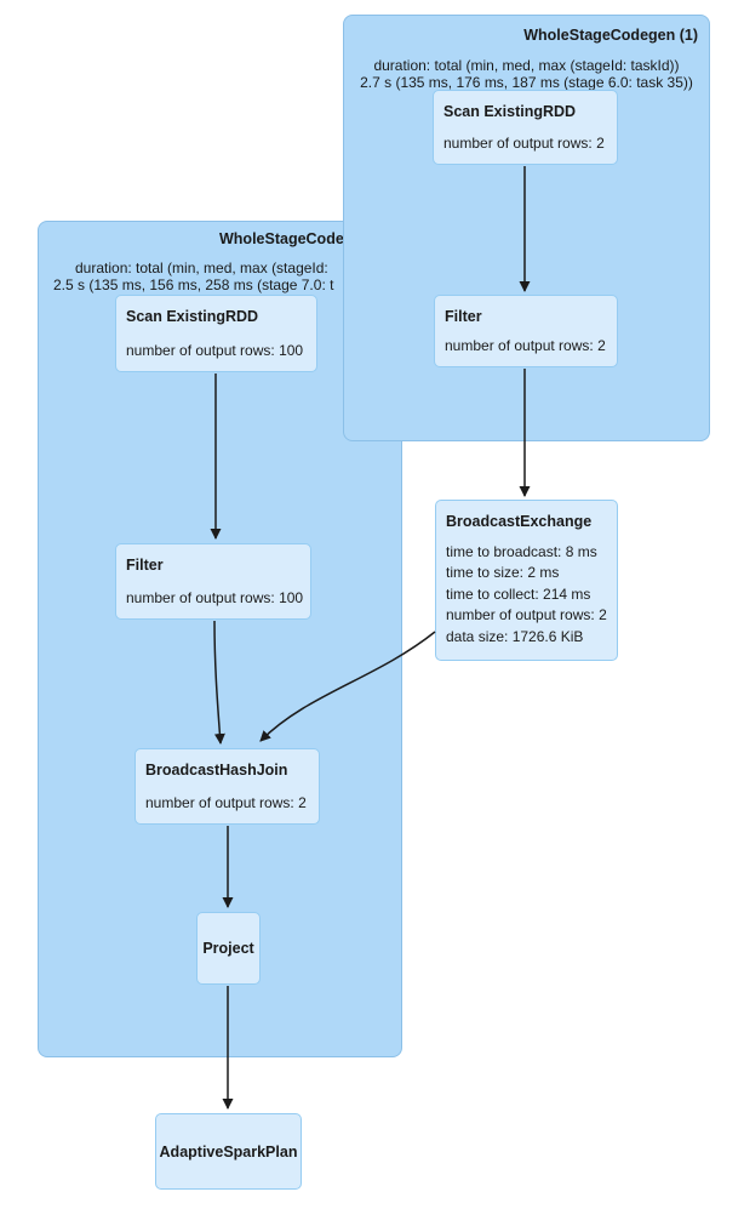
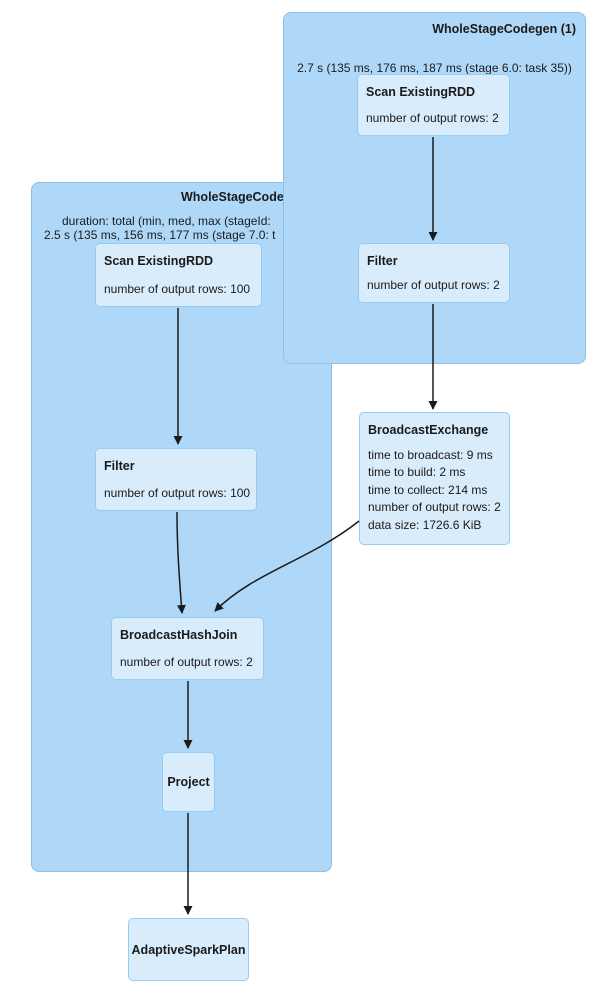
  WholeStageCode
  duration: total (min, med, max (stageId:
- 2.5 s (135 ms, 156 ms, 258 ms (stage 7.0: t
+ 2.5 s (135 ms, 156 ms, 177 ms (stage 7.0: t
  WholeStageCodegen (1)
- duration: total (min, med, max (stageId: taskId))
  2.7 s (135 ms, 176 ms, 187 ms (stage 6.0: task 35))
  Scan ExistingRDD
  number of output rows: 2
  Filter
  number of output rows: 2
  BroadcastExchange
- time to broadcast: 8 ms
+ time to broadcast: 9 ms
- time to size: 2 ms
+ time to build: 2 ms
  time to collect: 214 ms
  number of output rows: 2
  data size: 1726.6 KiB
  Scan ExistingRDD
  number of output rows: 100
  Filter
  number of output rows: 100
  BroadcastHashJoin
  number of output rows: 2
  Project
  AdaptiveSparkPlan
